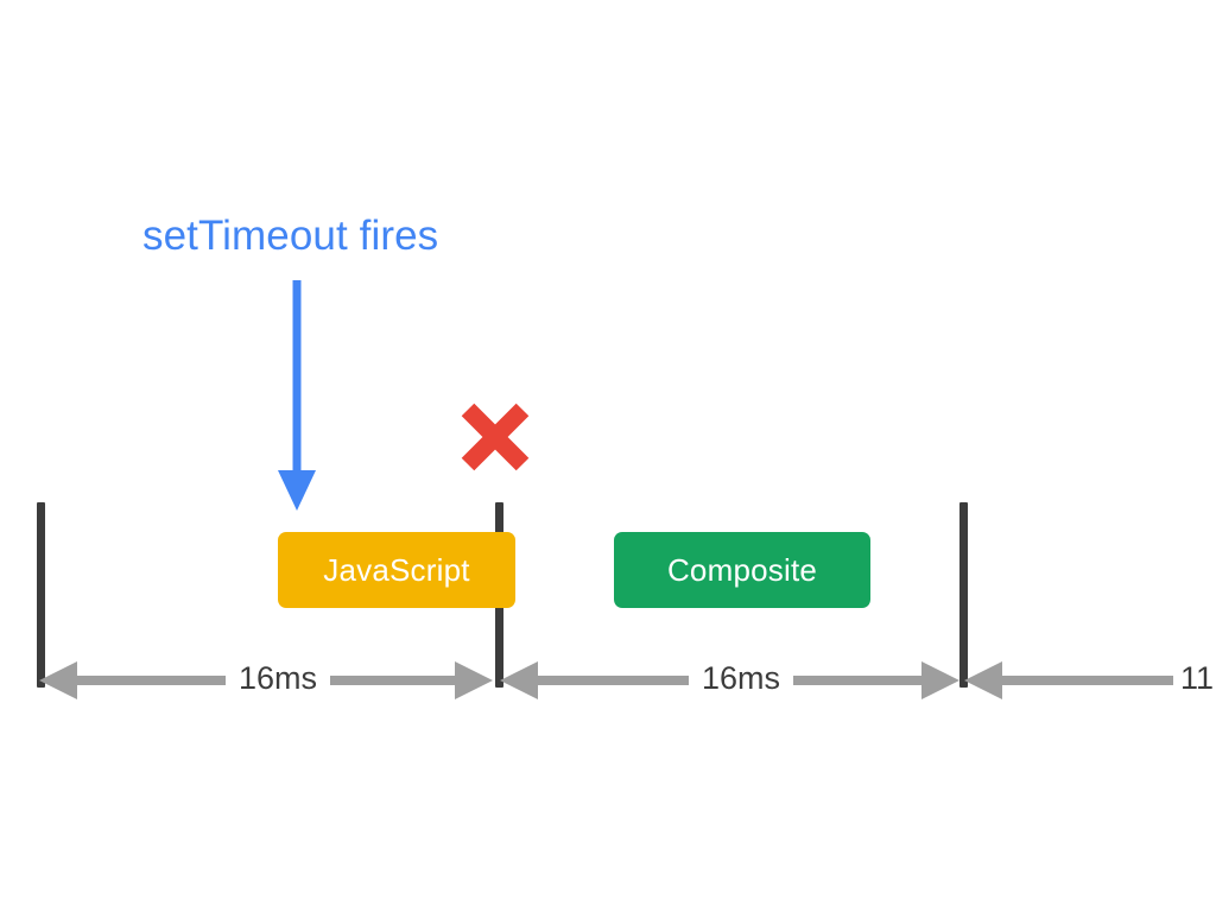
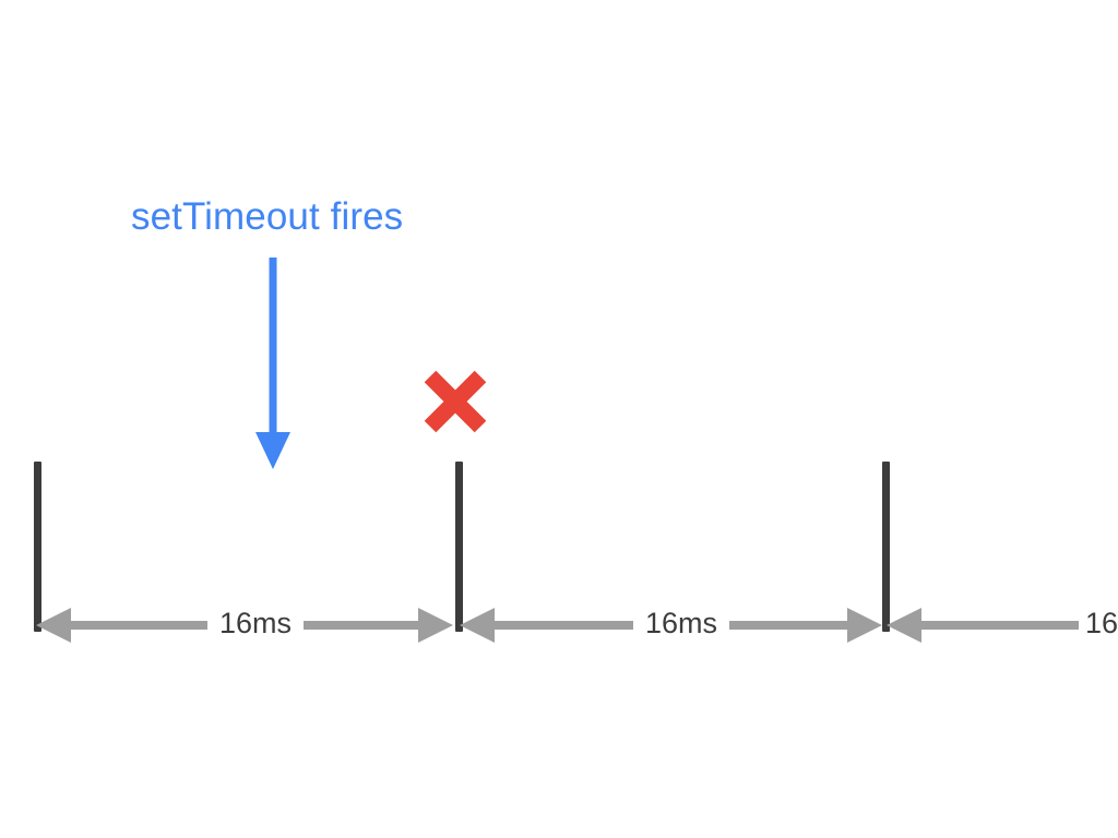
  setTimeout fires
- JavaScript
- Composite
  16ms
  16ms
- 11
+ 16
